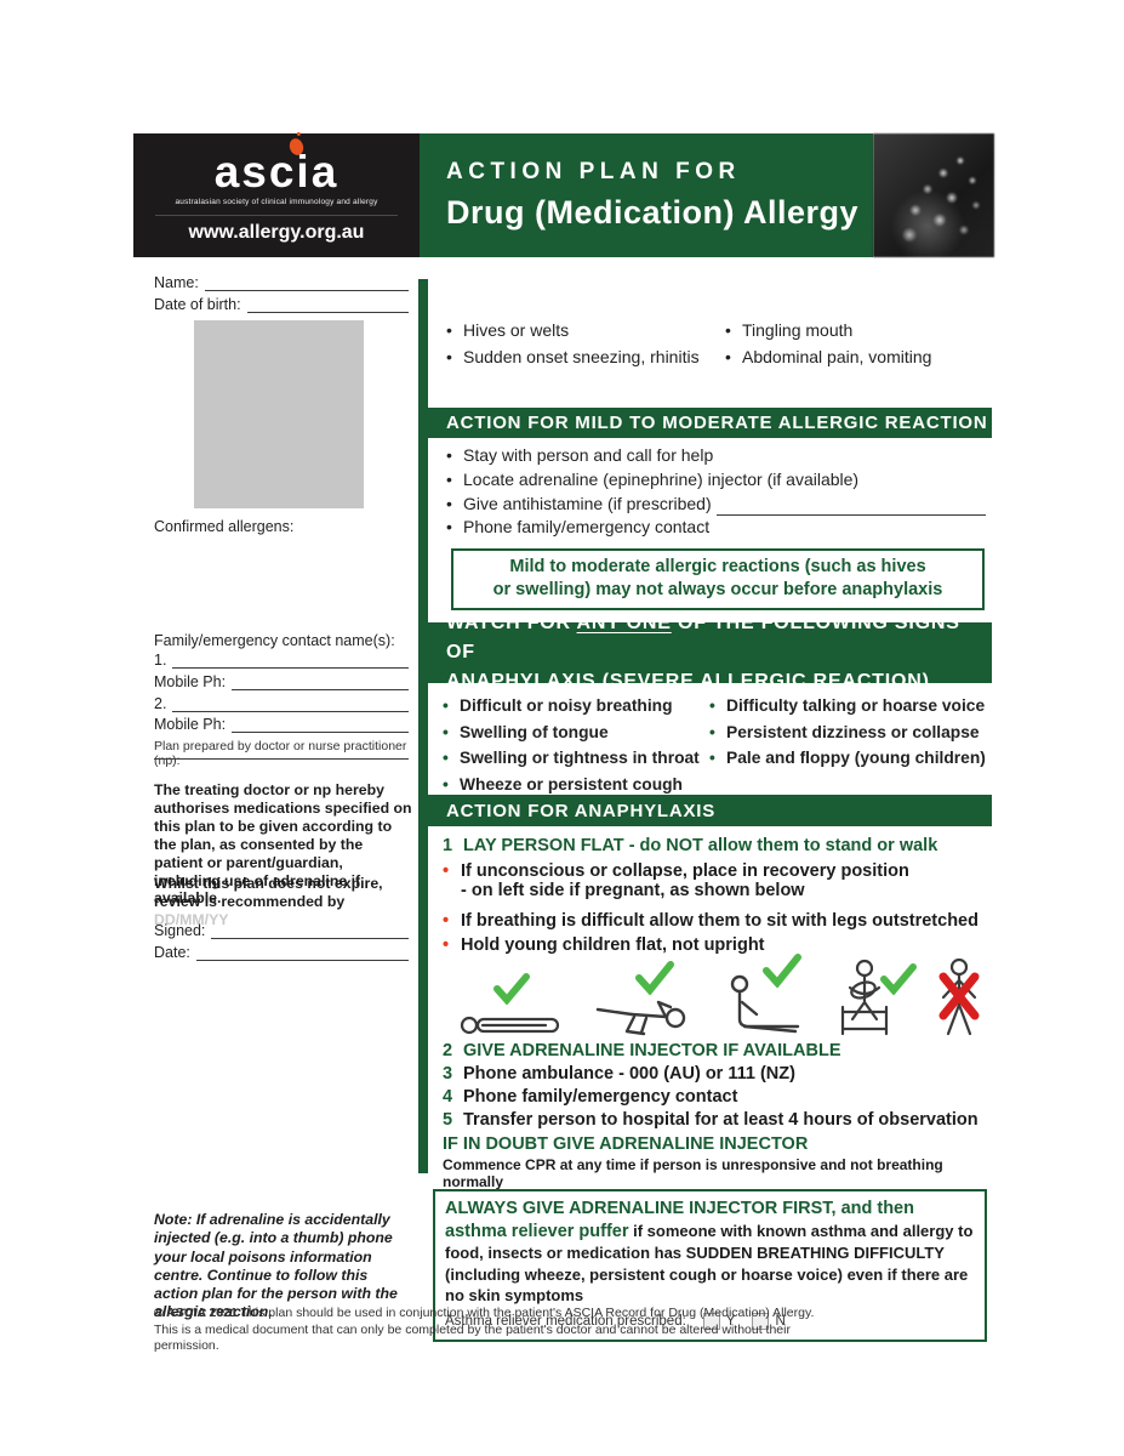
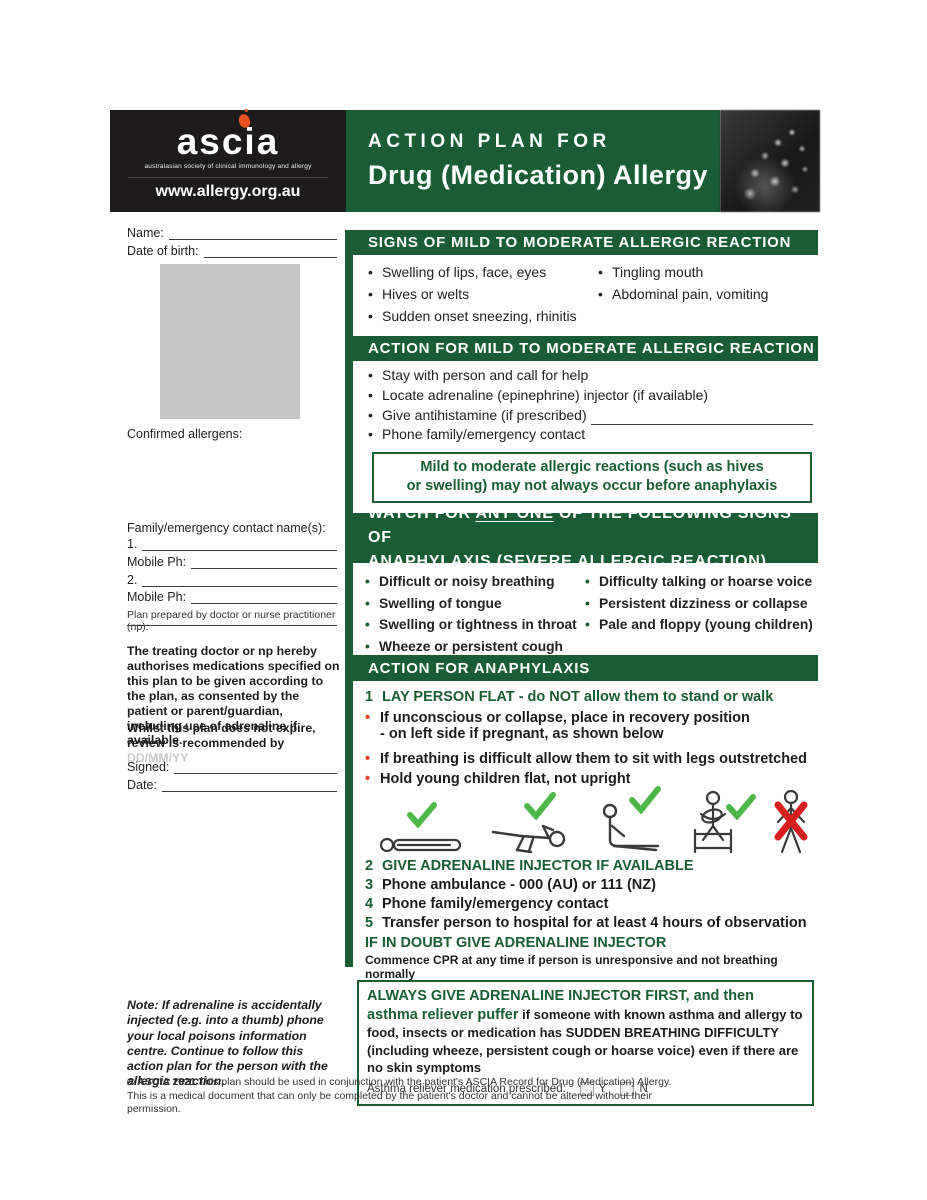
  ascia
  www.allergy.org.au
  ACTION PLAN FOR
  Drug (Medication) Allergy
  Name:
  Date of birth:
  Confirmed allergens:
  Family/emergency contact name(s):
  1.
  Mobile Ph:
  2.
  Mobile Ph:
  Plan prepared by doctor or nurse practitioner (np):
  The treating doctor or np hereby authorises medications specified on this plan to be given according to the plan, as consented by the patient or parent/guardian, including use of adrenaline if available.
  Whilst this plan does not expire, review is recommended by DD/MM/YY
  Signed:
  Date:
  Note: If adrenaline is accidentally injected (e.g. into a thumb) phone your local poisons information centre. Continue to follow this action plan for the person with the allergic reaction.
+ SIGNS OF MILD TO MODERATE ALLERGIC REACTION
+ Swelling of lips, face, eyes
  Hives or welts
  Sudden onset sneezing, rhinitis
  Tingling mouth
  Abdominal pain, vomiting
  ACTION FOR MILD TO MODERATE ALLERGIC REACTION
  Stay with person and call for help
  Locate adrenaline (epinephrine) injector (if available)
  Give antihistamine (if prescribed)
  Phone family/emergency contact
  Mild to moderate allergic reactions (such as hives
  or swelling) may not always occur before anaphylaxis
  WATCH FOR ANY ONE OF THE FOLLOWING SIGNS OF
  ANAPHYLAXIS (SEVERE ALLERGIC REACTION)
  Difficult or noisy breathing
  Swelling of tongue
  Swelling or tightness in throat
  Wheeze or persistent cough
  Difficulty talking or hoarse voice
  Persistent dizziness or collapse
  Pale and floppy (young children)
  ACTION FOR ANAPHYLAXIS
  1
  LAY PERSON FLAT - do NOT allow them to stand or walk
  •
  If unconscious or collapse, place in recovery position
  - on left side if pregnant, as shown below
  •
  If breathing is difficult allow them to sit with legs outstretched
  •
  Hold young children flat, not upright
  2
  GIVE ADRENALINE INJECTOR IF AVAILABLE
  3
  Phone ambulance - 000 (AU) or 111 (NZ)
  4
  Phone family/emergency contact
  5
  Transfer person to hospital for at least 4 hours of observation
  IF IN DOUBT GIVE ADRENALINE INJECTOR
  Commence CPR at any time if person is unresponsive and not breathing normally
  ALWAYS GIVE ADRENALINE INJECTOR FIRST, and then asthma reliever puffer if someone with known asthma and allergy to food, insects or medication has SUDDEN BREATHING DIFFICULTY (including wheeze, persistent cough or hoarse voice) even if there are no skin symptoms
  Asthma reliever medication prescribed:
  Y
  N
  © ASCIA 2021 This plan should be used in conjunction with the patient's ASCIA Record for Drug (Medication) Allergy.
  This is a medical document that can only be completed by the patient's doctor and cannot be altered without their permission.
